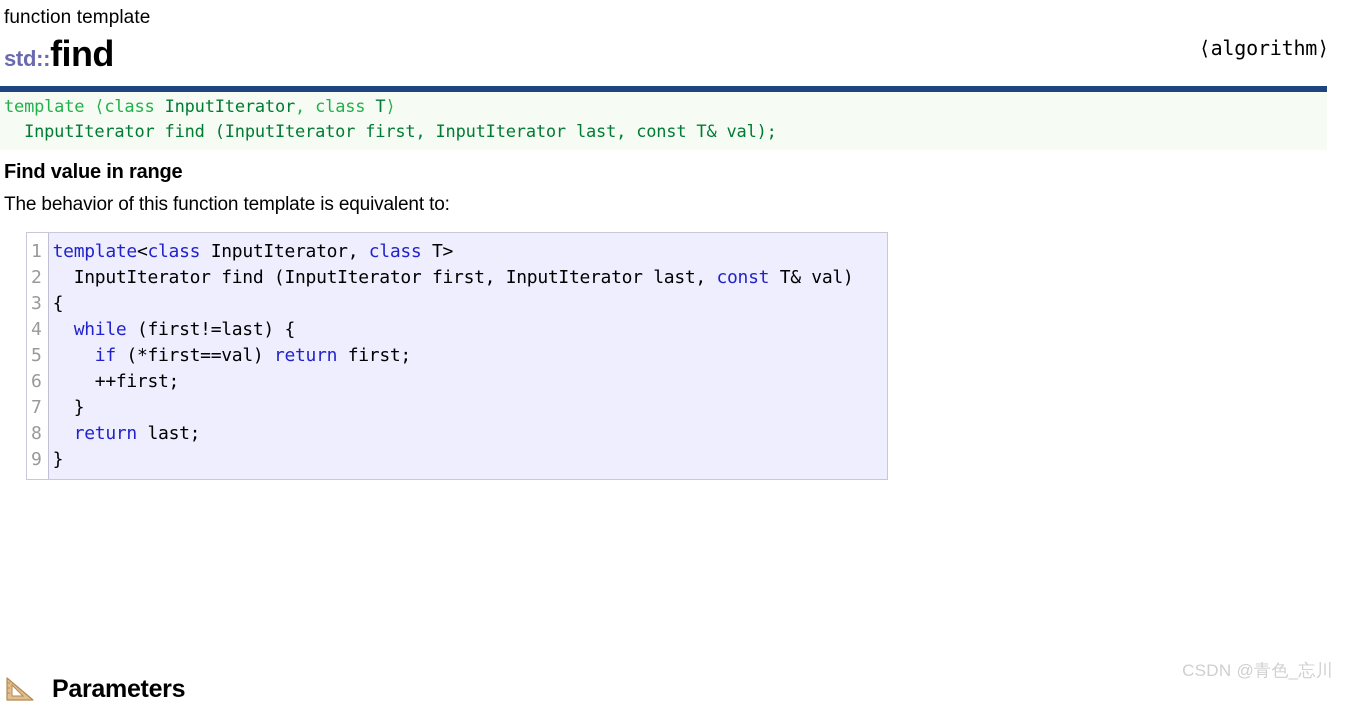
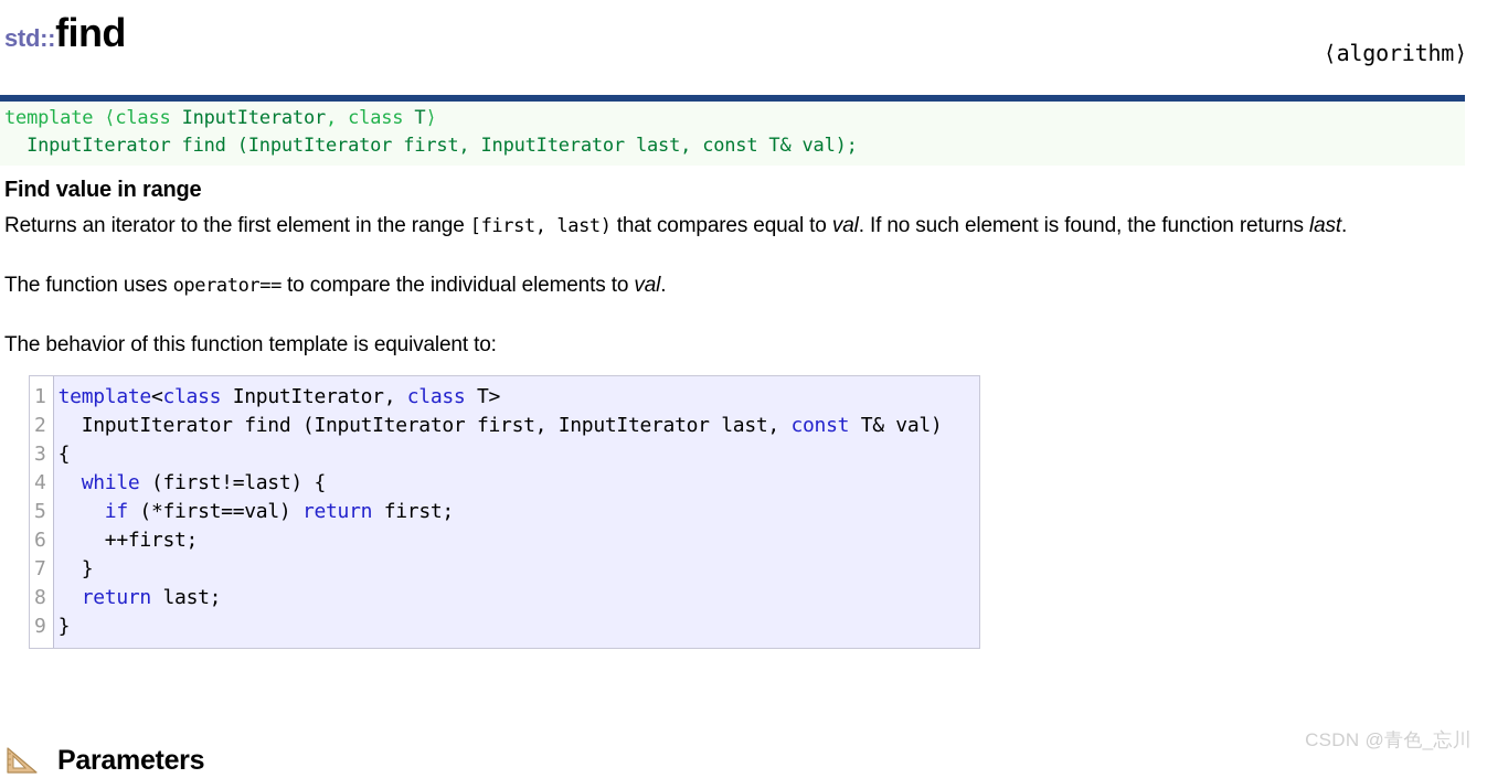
- function template
  std::find
  ⟨algorithm⟩
  template ⟨class InputIterator, class T⟩ InputIterator find (InputIterator first, InputIterator last, const T& val);
  Find value in range
+ Returns an iterator to the first element in the range [first, last) that compares equal to val. If no such element is found, the function returns last.
+ The function uses operator== to compare the individual elements to val.
  The behavior of this function template is equivalent to:
  1
  2
  3
  4
  5
  6
  7
  8
  9
  template<class InputIterator, class T>
  InputIterator find (InputIterator first, InputIterator last, const T& val)
  {
  while (first!=last) {
  if (*first==val) return first;
  ++first;
  }
  return last;
  }
  Parameters
  CSDN @青色_忘川
